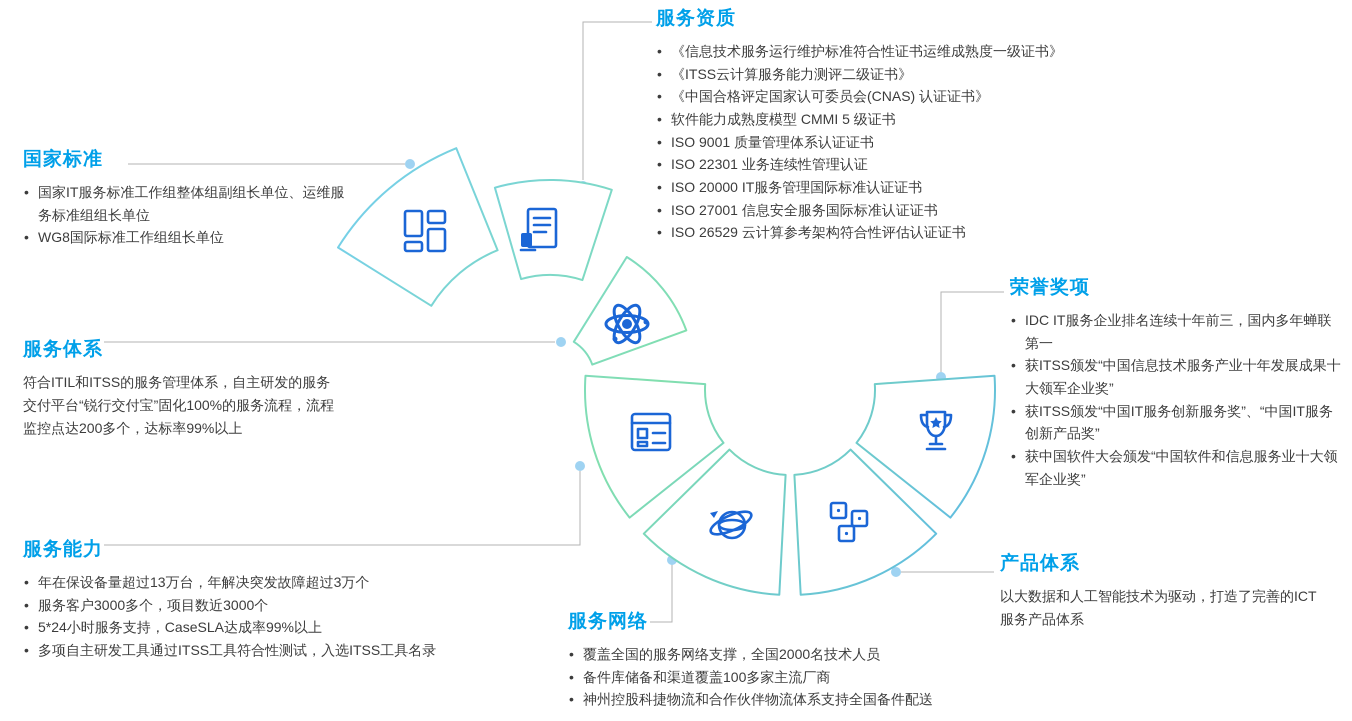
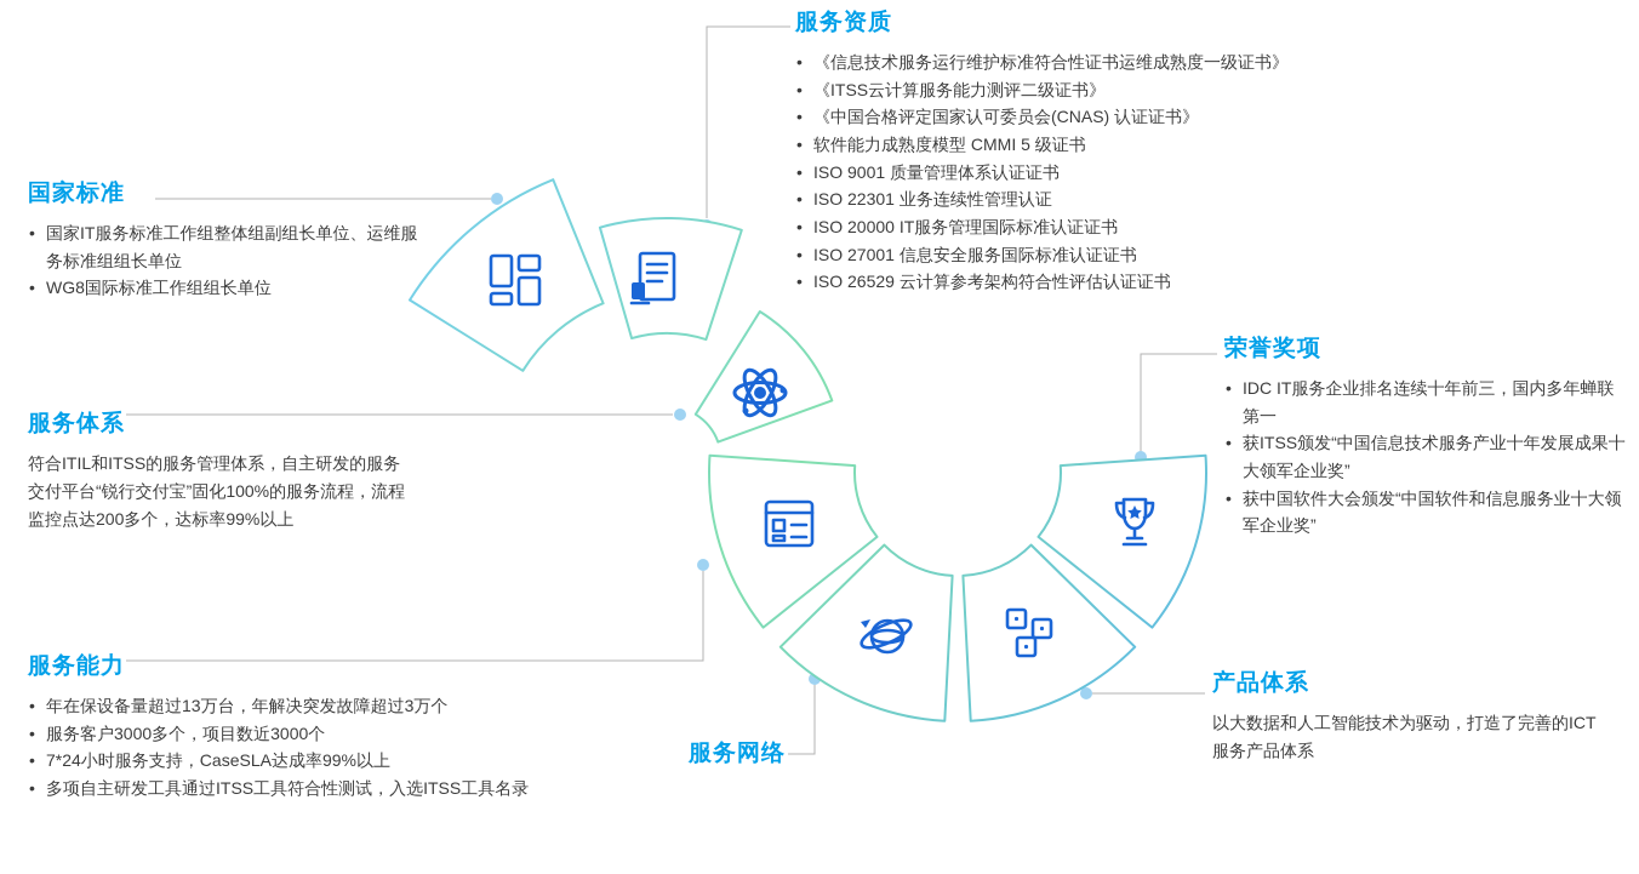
  国家标准
  国家IT服务标准工作组整体组副组长单位、运维服务标准组组长单位
  WG8国际标准工作组组长单位
  服务资质
  《信息技术服务运行维护标准符合性证书运维成熟度一级证书》
  《ITSS云计算服务能力测评二级证书》
  《中国合格评定国家认可委员会(CNAS) 认证证书》
  软件能力成熟度模型 CMMI 5 级证书
  ISO 9001 质量管理体系认证证书
  ISO 22301 业务连续性管理认证
  ISO 20000 IT服务管理国际标准认证证书
  ISO 27001 信息安全服务国际标准认证证书
  ISO 26529 云计算参考架构符合性评估认证证书
  服务体系
  符合ITIL和ITSS的服务管理体系，自主研发的服务交付平台“锐行交付宝”固化100%的服务流程，流程监控点达200多个，达标率99%以上
  荣誉奖项
  IDC IT服务企业排名连续十年前三，国内多年蝉联第一
  获ITSS颁发“中国信息技术服务产业十年发展成果十大领军企业奖”
- 获ITSS颁发“中国IT服务创新服务奖”、“中国IT服务创新产品奖”
  获中国软件大会颁发“中国软件和信息服务业十大领军企业奖”
  服务能力
  年在保设备量超过13万台，年解决突发故障超过3万个
  服务客户3000多个，项目数近3000个
- 5*24小时服务支持，CaseSLA达成率99%以上
+ 7*24小时服务支持，CaseSLA达成率99%以上
  多项自主研发工具通过ITSS工具符合性测试，入选ITSS工具名录
  服务网络
- 覆盖全国的服务网络支撑，全国2000名技术人员
- 备件库储备和渠道覆盖100多家主流厂商
- 神州控股科捷物流和合作伙伴物流体系支持全国备件配送
  产品体系
  以大数据和人工智能技术为驱动，打造了完善的ICT服务产品体系
